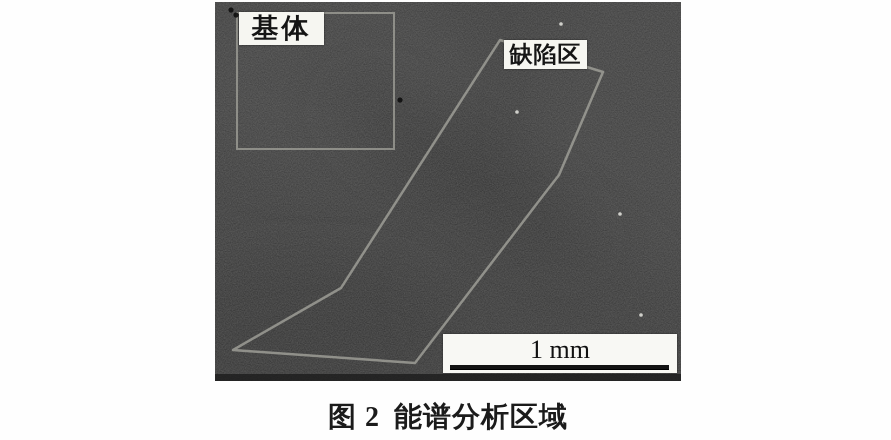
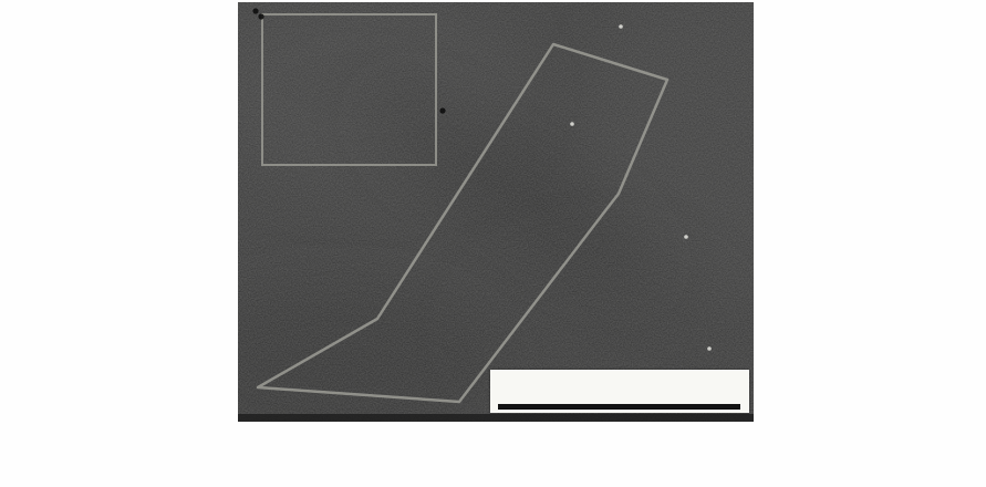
- 基体
- 缺陷区
- 1 mm
- 图 2 能谱分析区域
